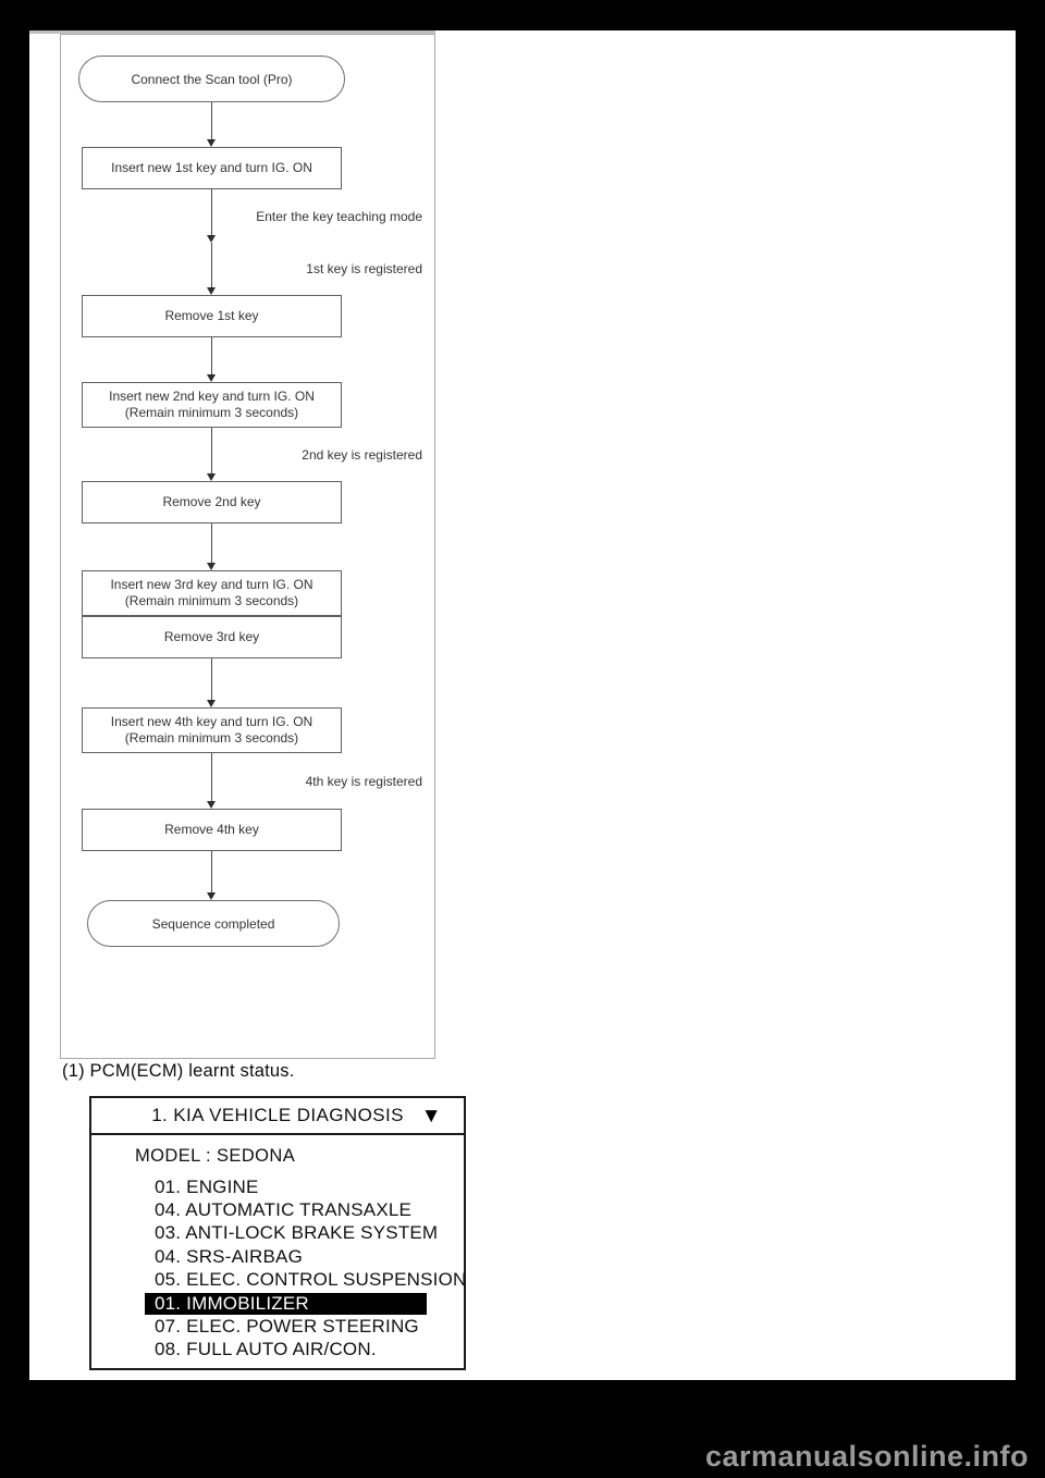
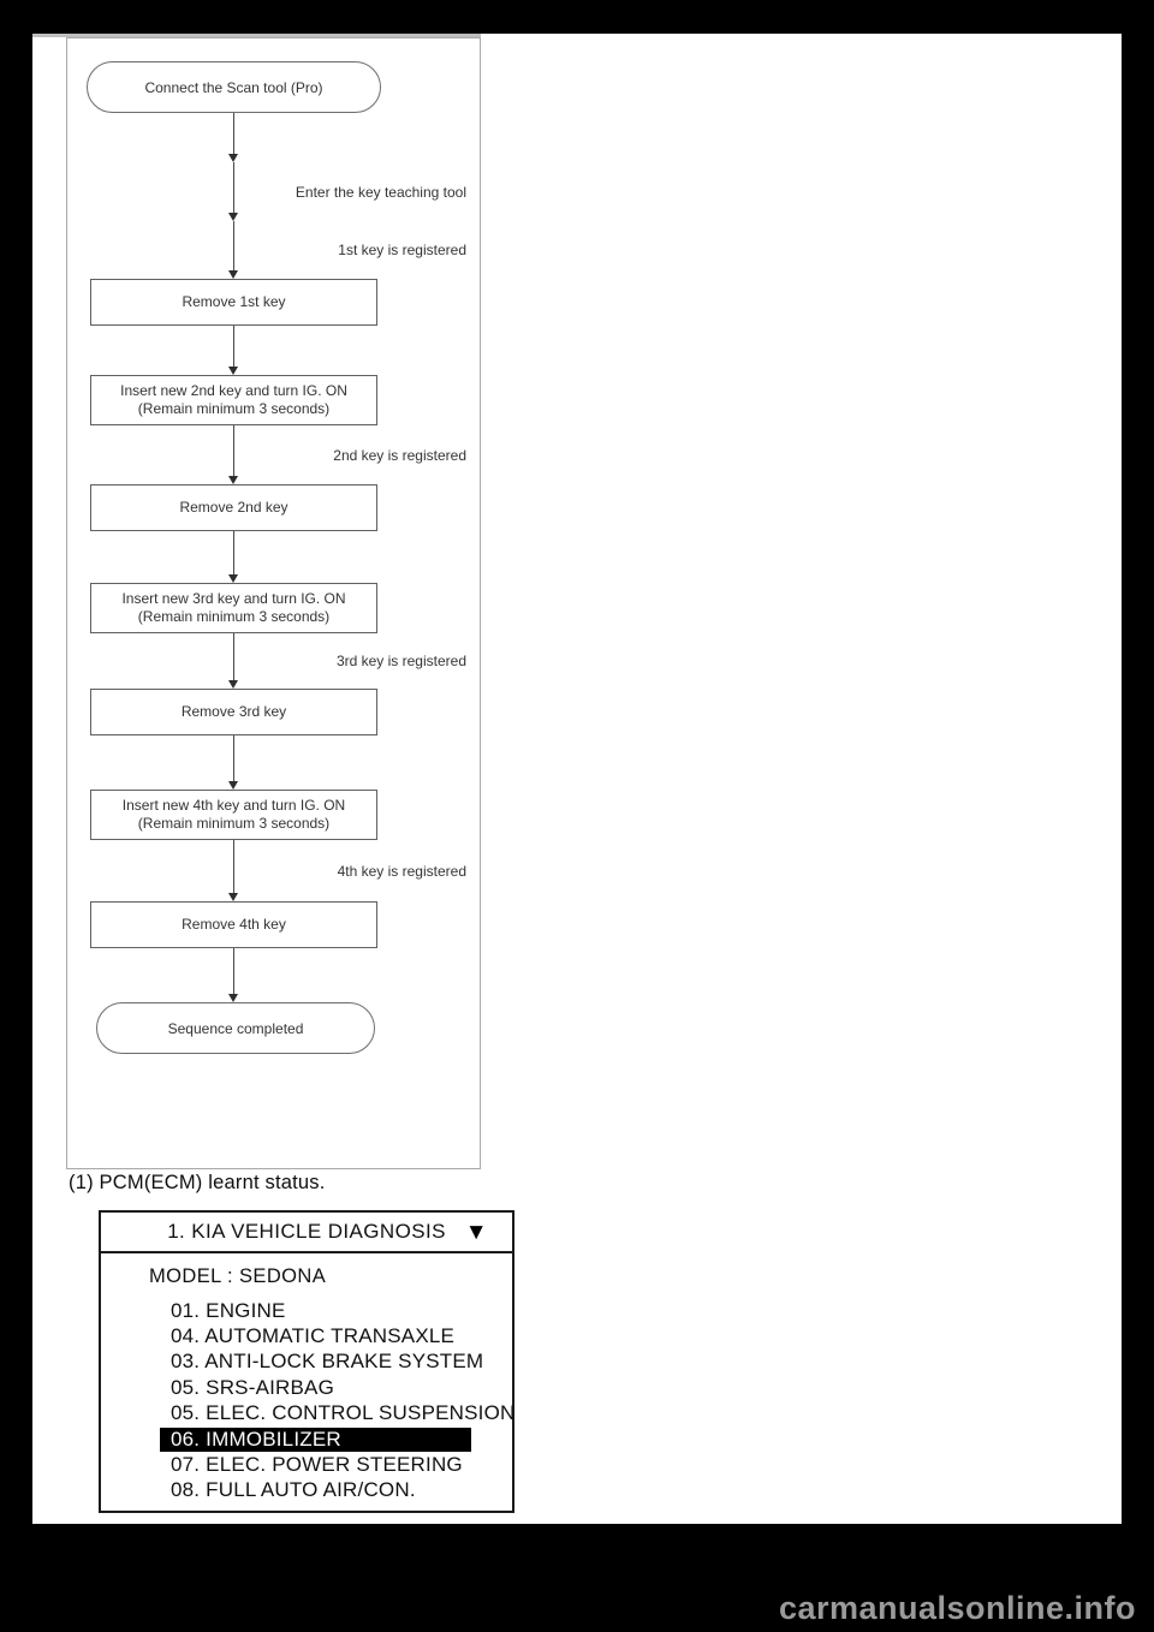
  Connect the Scan tool (Pro)
- Insert new 1st key and turn IG. ON
- Enter the key teaching mode
+ Enter the key teaching tool
  1st key is registered
  Remove 1st key
  Insert new 2nd key and turn IG. ON
  (Remain minimum 3 seconds)
  2nd key is registered
  Remove 2nd key
  Insert new 3rd key and turn IG. ON
  (Remain minimum 3 seconds)
+ 3rd key is registered
  Remove 3rd key
  Insert new 4th key and turn IG. ON
  (Remain minimum 3 seconds)
  4th key is registered
  Remove 4th key
  Sequence completed
  (1) PCM(ECM) learnt status.
  1. KIA VEHICLE DIAGNOSIS
  ▼
  MODEL : SEDONA
  01. ENGINE
  04. AUTOMATIC TRANSAXLE
  03. ANTI-LOCK BRAKE SYSTEM
- 04. SRS-AIRBAG
+ 05. SRS-AIRBAG
  05. ELEC. CONTROL SUSPENSION
- 01. IMMOBILIZER
+ 06. IMMOBILIZER
  07. ELEC. POWER STEERING
  08. FULL AUTO AIR/CON.
  carmanualsonline.info
